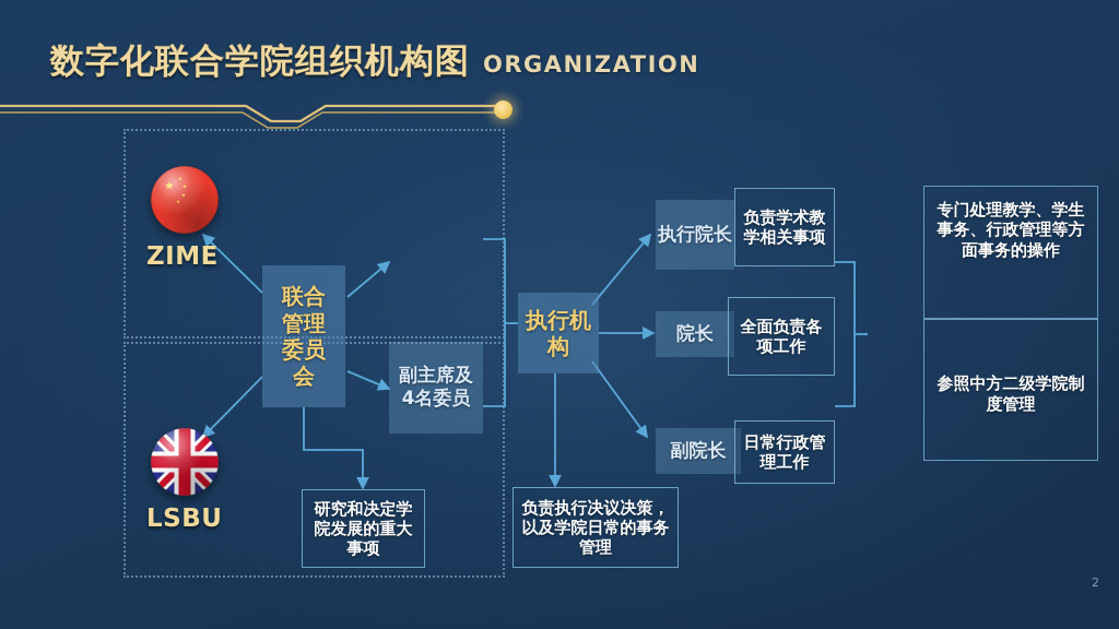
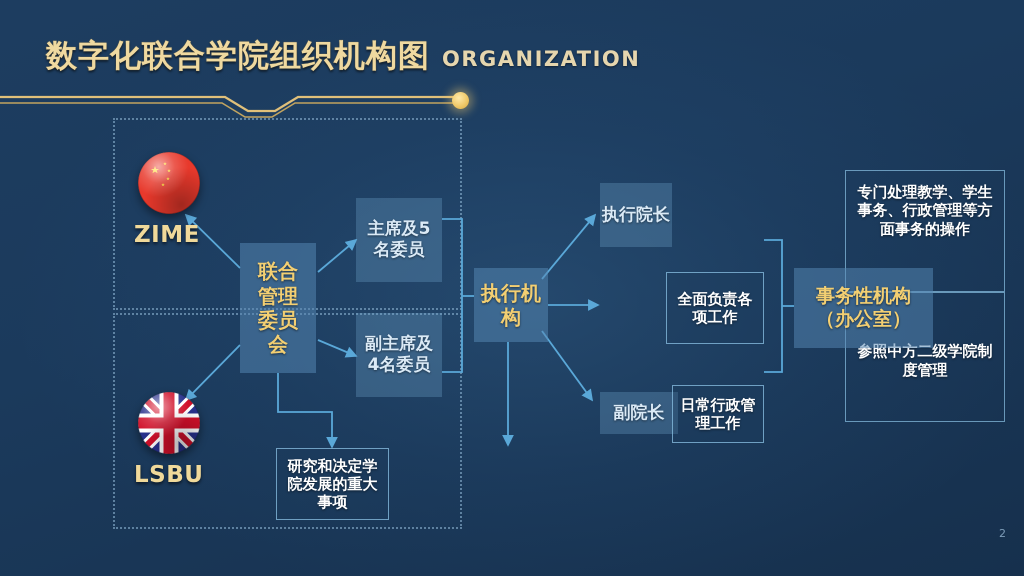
  数字化联合学院组织机构图 ORGANIZATION
  ZIME
  LSBU
  联合管理委员会
+ 主席及5名委员
  副主席及4名委员
  研究和决定学院发展的重大事项
  执行机构
- 负责执行决议决策，以及学院日常的事务管理
  执行院长
- 负责学术教学相关事项
- 院长
  全面负责各项工作
  副院长
  日常行政管理工作
  专门处理教学、学生事务、行政管理等方面事务的操作
  参照中方二级学院制度管理
+ 事务性机构（办公室）
  2
